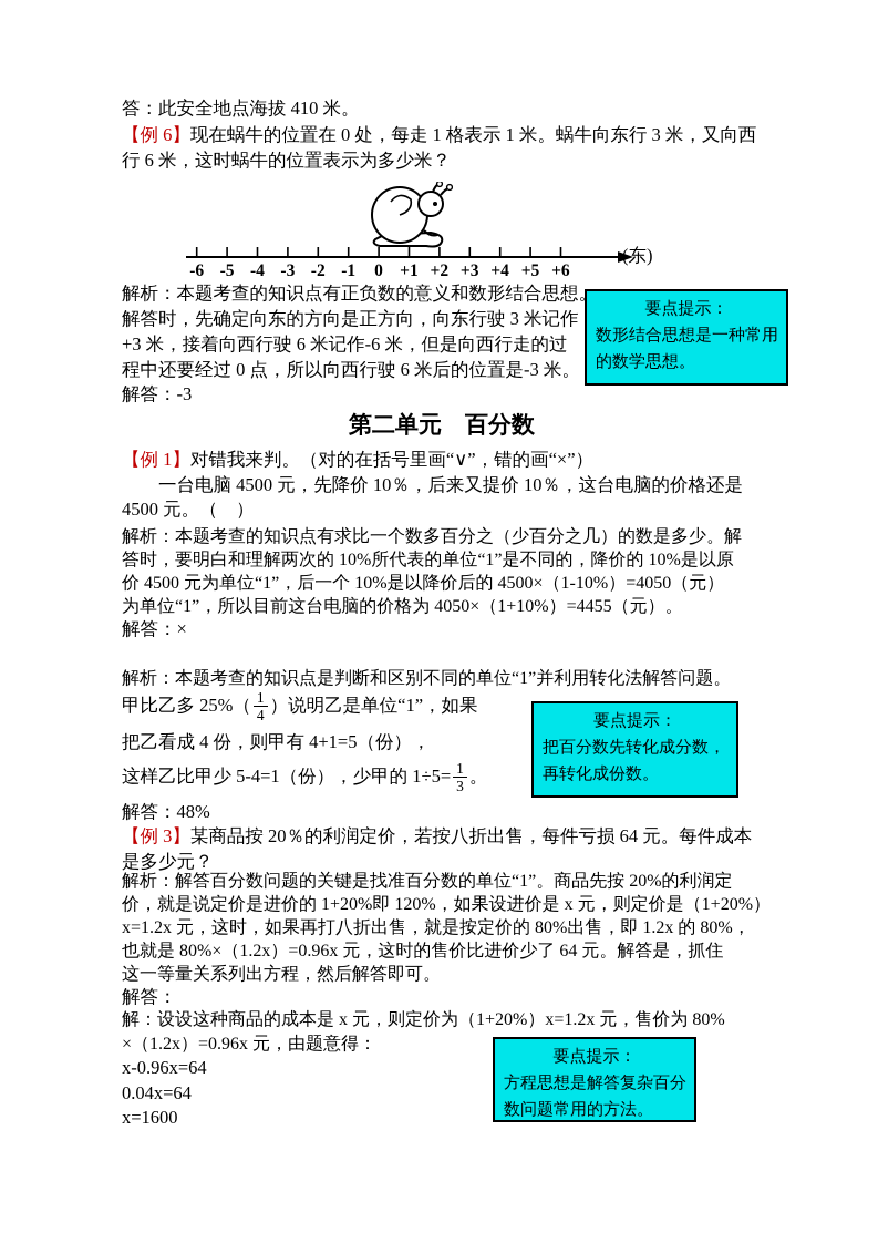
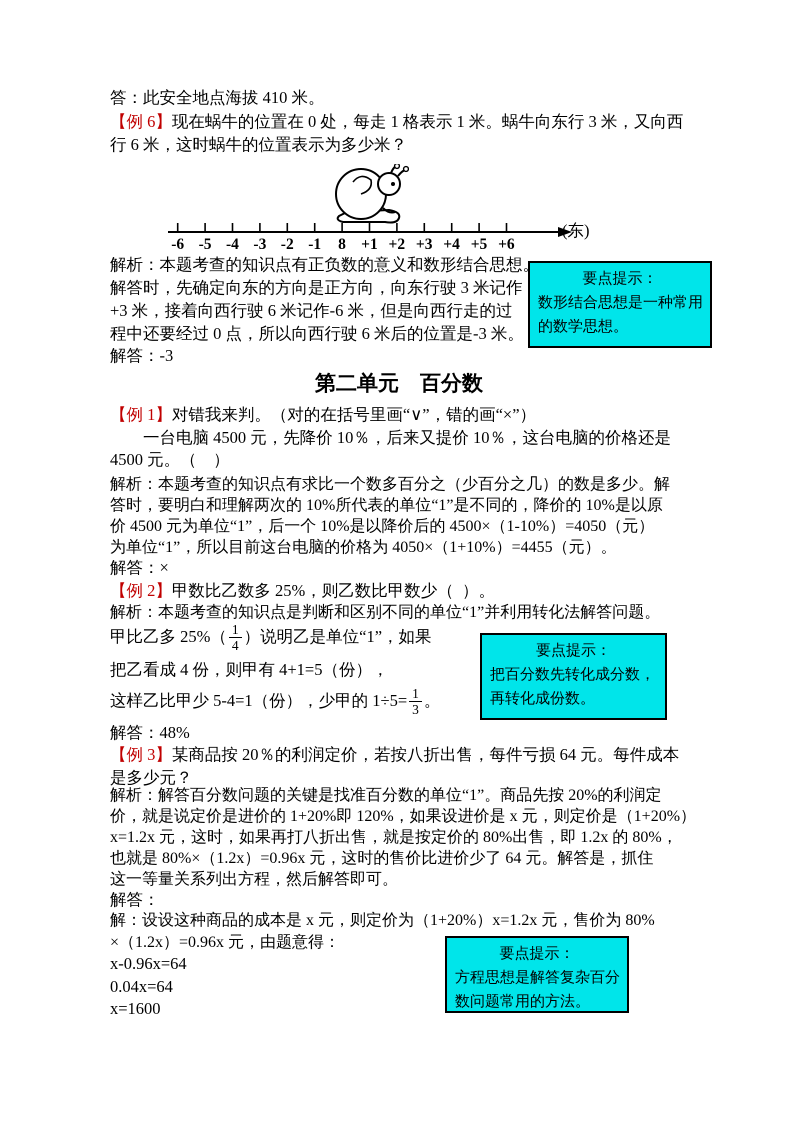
  答：此安全地点海拔 410 米。
  【例 6】现在蜗牛的位置在 0 处，每走 1 格表示 1 米。蜗牛向东行 3 米，又向西
  行 6 米，这时蜗牛的位置表示为多少米？
  -6
  -5
  -4
  -3
  -2
  -1
- 0
+ 8
  +1
  +2
  +3
  +4
  +5
  +6
  (东)
  解析：本题考查的知识点有正负数的意义和数形结合思想
  解答时，先确定向东的方向是正方向，向东行驶 3 米记作
  +3 米，接着向西行驶 6 米记作-6 米，但是向西行走的过
  程中还要经过 0 点，所以向西行驶 6 米后的位置是-3 米。
  解答：-3
  要点提示：
  数形结合思想是一种常用
  的数学思想。
  第二单元 百分数
  【例 1】对错我来判。（对的在括号里画“∨”，错的画“×”）
  一台电脑 4500 元，先降价 10％，后来又提价 10％，这台电脑的价格还是
  4500 元。（ ）
  解析：本题考查的知识点有求比一个数多百分之（少百分之几）的数是多少。解
  答时，要明白和理解两次的 10%所代表的单位“1”是不同的，降价的 10%是以原
  价 4500 元为单位“1”，后一个 10%是以降价后的 4500×（1-10%）=4050（元）
  为单位“1”，所以目前这台电脑的价格为 4050×（1+10%）=4455（元）。
  解答：×
+ 【例 2】甲数比乙数多 25%，则乙数比甲数少（ ）。
  解析：本题考查的知识点是判断和区别不同的单位“1”并利用转化法解答问题。
  甲比乙多 25%（
  1
  4
  ）说明乙是单位“1”，如果
  把乙看成 4 份，则甲有 4+1=5（份），
  这样乙比甲少 5-4=1（份），少甲的 1÷5=
  1
  3
  。
  解答：48%
  要点提示：
  把百分数先转化成分数，
  再转化成份数。
  【例 3】某商品按 20％的利润定价，若按八折出售，每件亏损 64 元。每件成本
  是多少元？
  解析：解答百分数问题的关键是找准百分数的单位“1”。商品先按 20%的利润定
  价，就是说定价是进价的 1+20%即 120%，如果设进价是 x 元，则定价是（1+20%）
  x=1.2x 元，这时，如果再打八折出售，就是按定价的 80%出售，即 1.2x 的 80%，
  也就是 80%×（1.2x）=0.96x 元，这时的售价比进价少了 64 元。解答是，抓住
  这一等量关系列出方程，然后解答即可。
  解答：
  解：设设这种商品的成本是 x 元，则定价为（1+20%）x=1.2x 元，售价为 80%
  ×（1.2x）=0.96x 元，由题意得：
  x-0.96x=64
  0.04x=64
  x=1600
  要点提示：
  方程思想是解答复杂百分
  数问题常用的方法。
